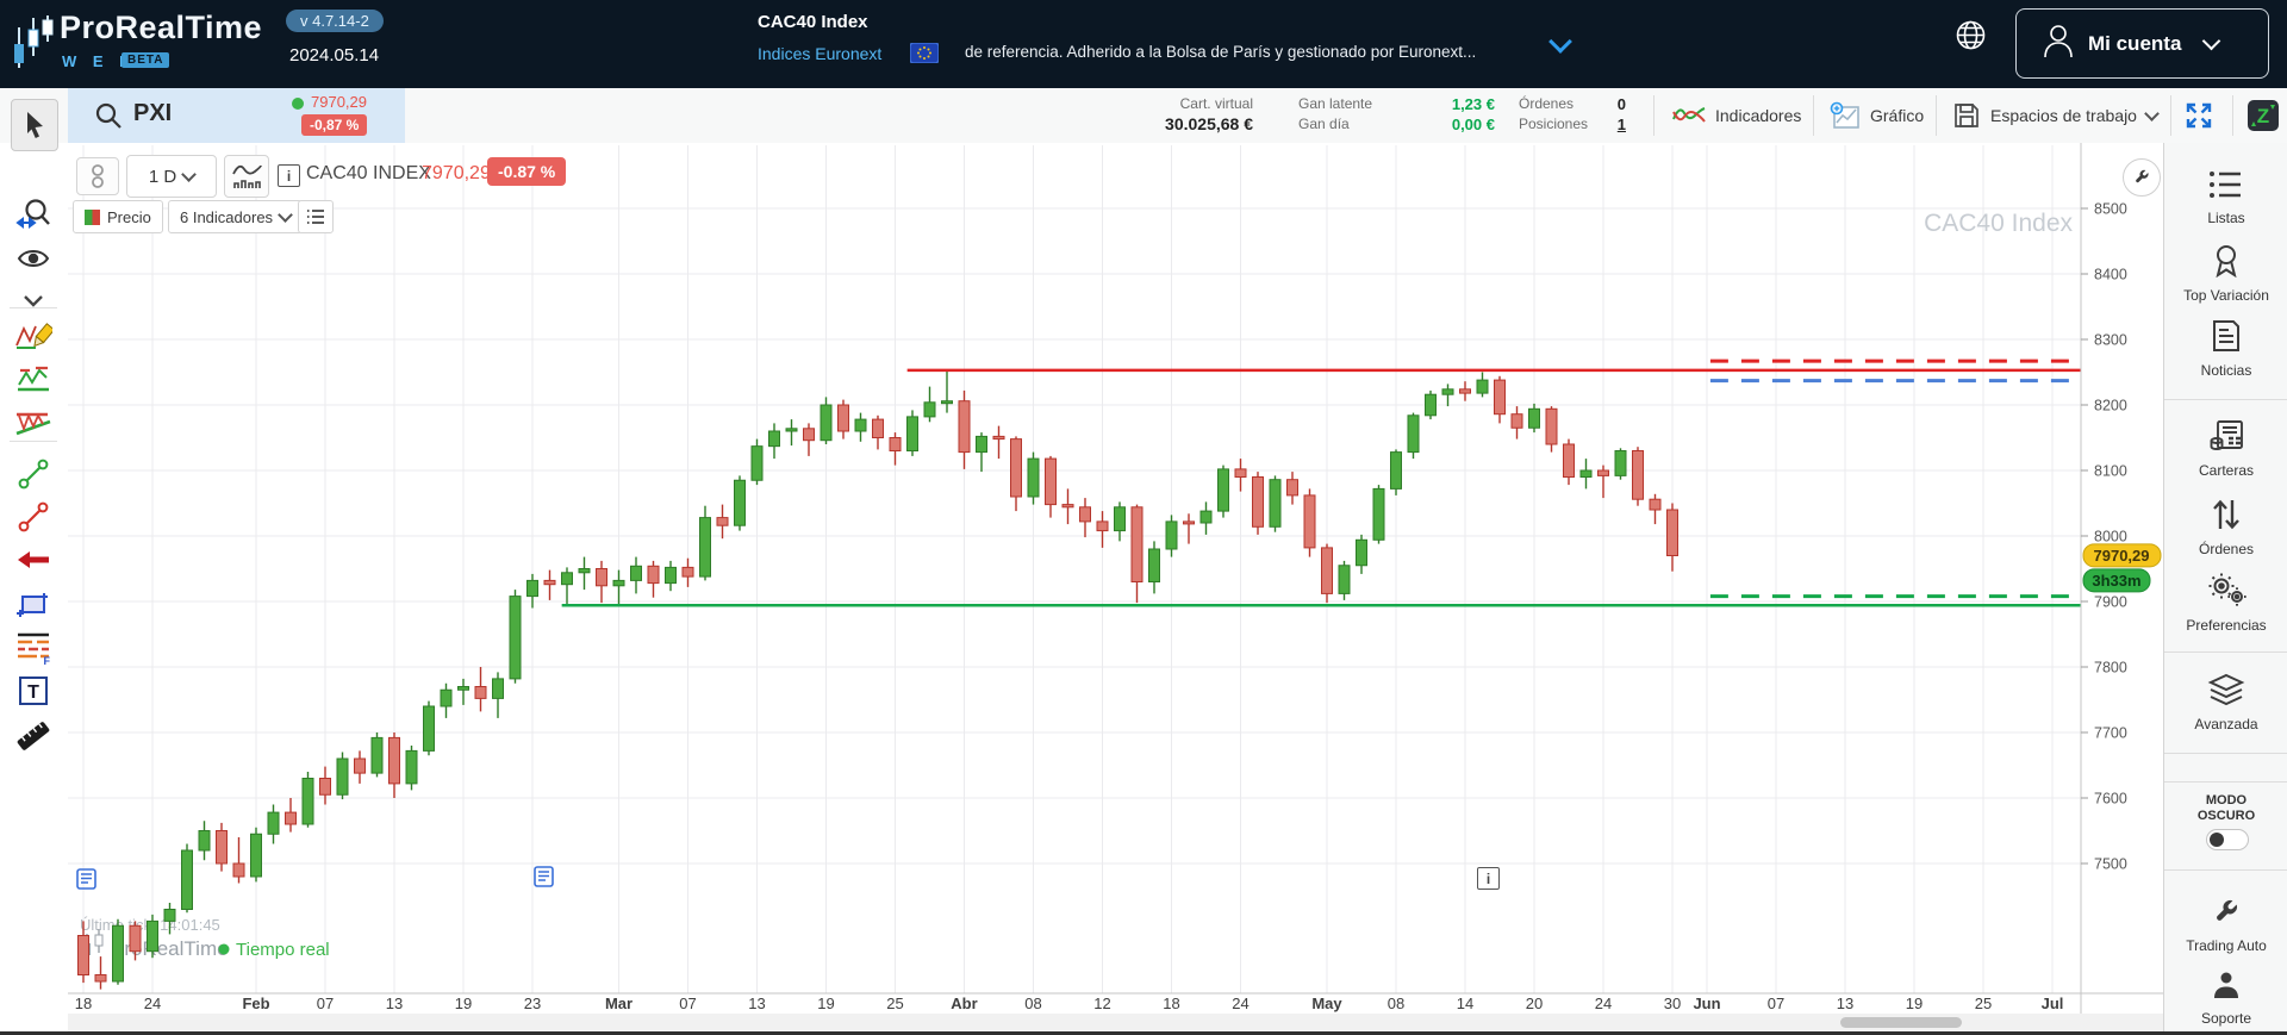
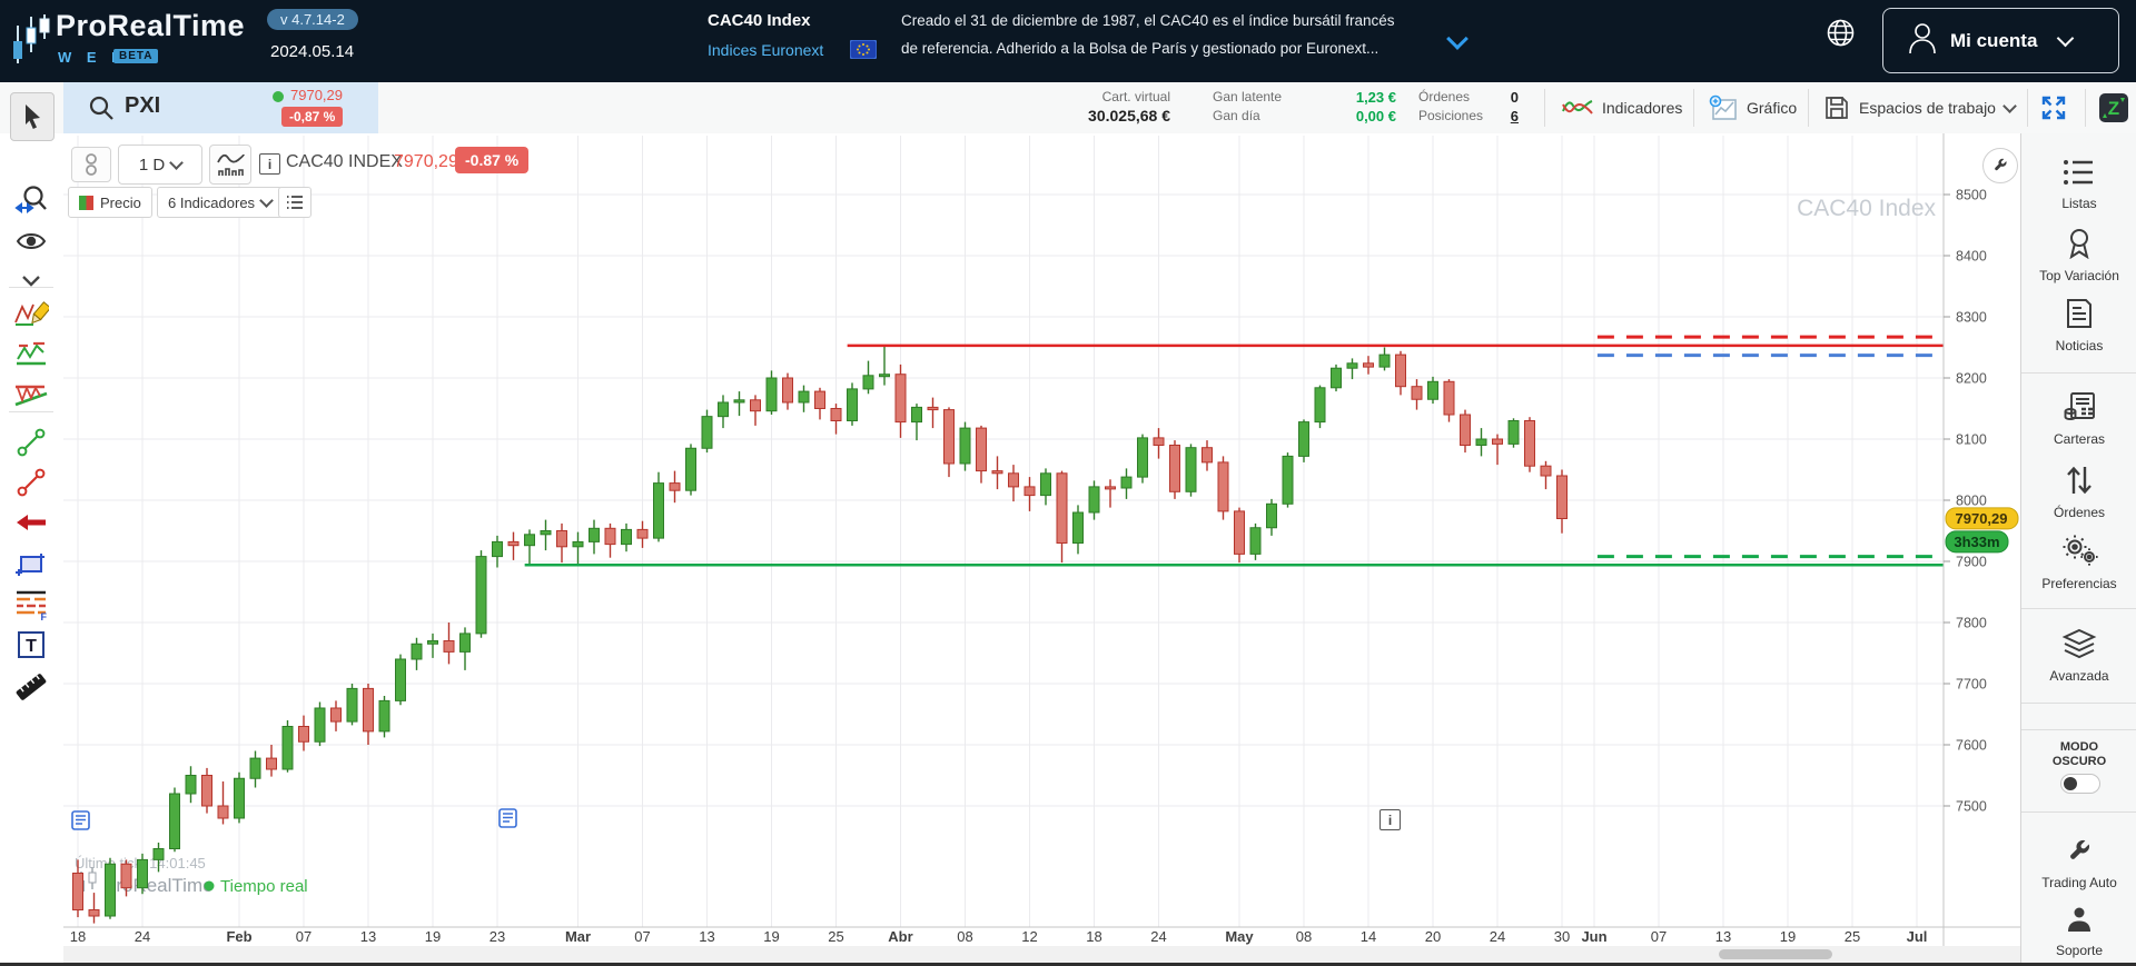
  ProRealTime
  BETA
  v 4.7.14-2
  2024.05.14
  CAC40 Index
  Indices Euronext
+ Creado el 31 de diciembre de 1987, el CAC40 es el índice bursátil francés
  de referencia. Adherido a la Bolsa de París y gestionado por Euronext...
  Mi cuenta
  PXI
  7970,29
  -0,87 %
  Cart. virtual
  30.025,68 €
  Gan latente
  Gan día
  1,23 €
  0,00 €
  Órdenes
  Posiciones
  0
- 1
+ 6
  Indicadores
  Gráfico
  Espacios de trabajo
  Z
  F
  T
  CAC40 Index
  Último tic 14:01:45
  Tiempo real
  8500
  8400
  8300
  8200
  8100
  8000
  7900
  7800
  7700
  7600
  7500
  18
  24
  Feb
  07
  13
  19
  23
  Mar
  07
  13
  19
  25
  Abr
  08
  12
  18
  24
  May
  08
  14
  20
  24
  30
  Jun
  07
  13
  19
  25
  Jul
  7970,29
  3h33m
  1 D
  i
  CAC40 INDEX
  7970,29
  -0.87 %
  Precio
  6 Indicadores
  i
  Listas
  Top Variación
  Noticias
  Carteras
  Órdenes
  Preferencias
  Avanzada
  MODO
  OSCURO
  Trading Auto
  Soporte
